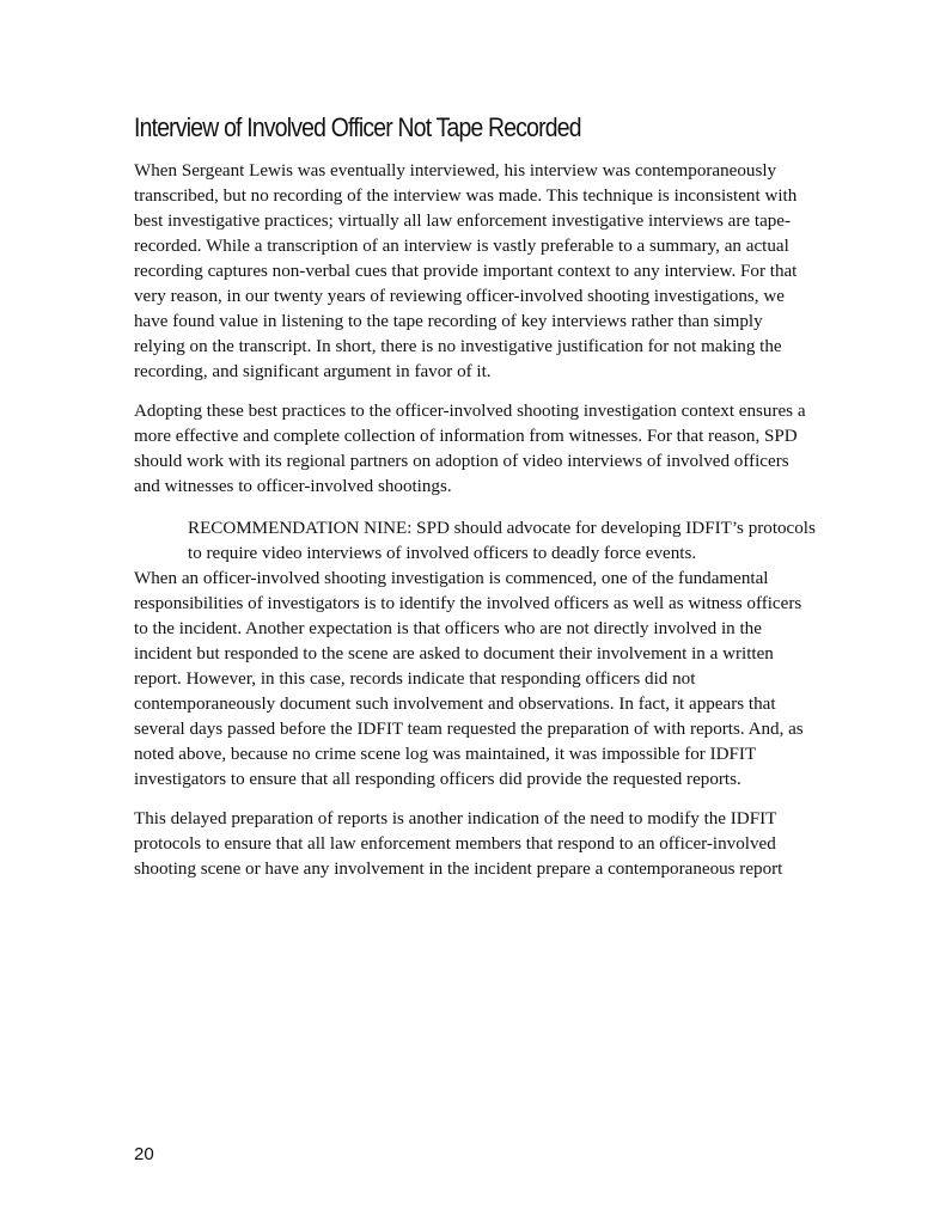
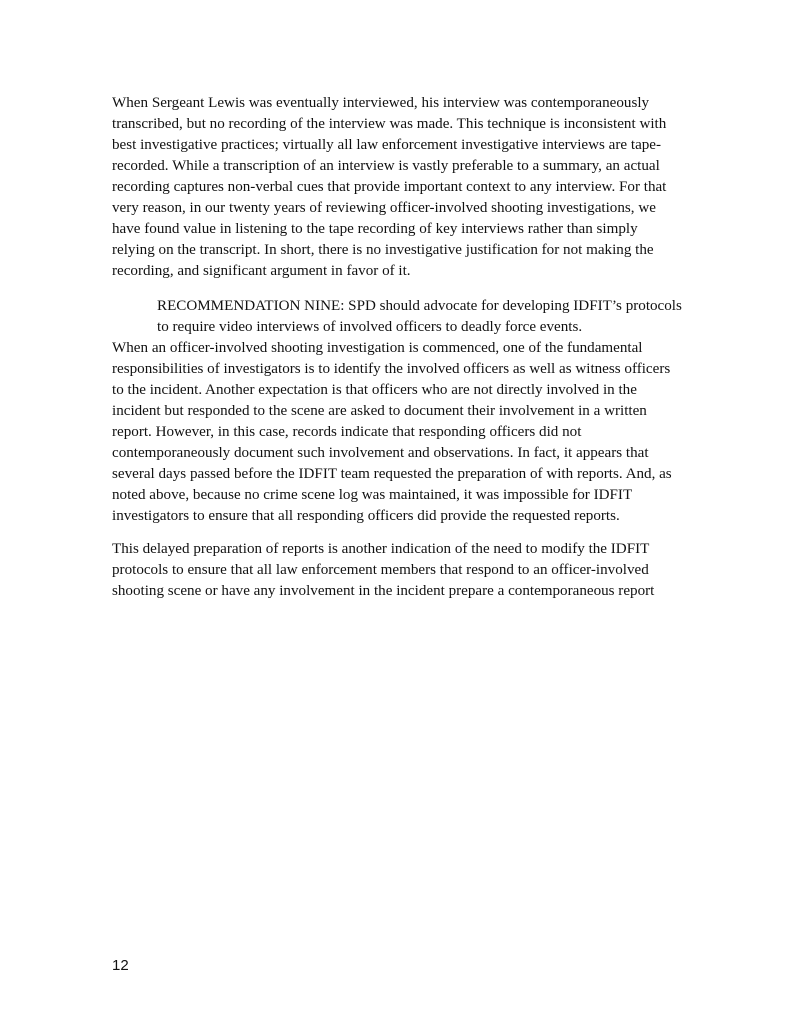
- Interview of Involved Officer Not Tape Recorded
  When Sergeant Lewis was eventually interviewed, his interview was contemporaneously transcribed, but no recording of the interview was made. This technique is inconsistent with best investigative practices; virtually all law enforcement investigative interviews are tape-recorded. While a transcription of an interview is vastly preferable to a summary, an actual recording captures non-verbal cues that provide important context to any interview. For that very reason, in our twenty years of reviewing officer-involved shooting investigations, we have found value in listening to the tape recording of key interviews rather than simply relying on the transcript. In short, there is no investigative justification for not making the recording, and significant argument in favor of it.
- Adopting these best practices to the officer-involved shooting investigation context ensures a more effective and complete collection of information from witnesses. For that reason, SPD should work with its regional partners on adoption of video interviews of involved officers and witnesses to officer-involved shootings.
  RECOMMENDATION NINE: SPD should advocate for developing IDFIT’s protocols to require video interviews of involved officers to deadly force events.
  When an officer-involved shooting investigation is commenced, one of the fundamental responsibilities of investigators is to identify the involved officers as well as witness officers to the incident. Another expectation is that officers who are not directly involved in the incident but responded to the scene are asked to document their involvement in a written report. However, in this case, records indicate that responding officers did not contemporaneously document such involvement and observations. In fact, it appears that several days passed before the IDFIT team requested the preparation of with reports. And, as noted above, because no crime scene log was maintained, it was impossible for IDFIT investigators to ensure that all responding officers did provide the requested reports.
  This delayed preparation of reports is another indication of the need to modify the IDFIT protocols to ensure that all law enforcement members that respond to an officer-involved shooting scene or have any involvement in the incident prepare a contemporaneous report
- 20
+ 12
